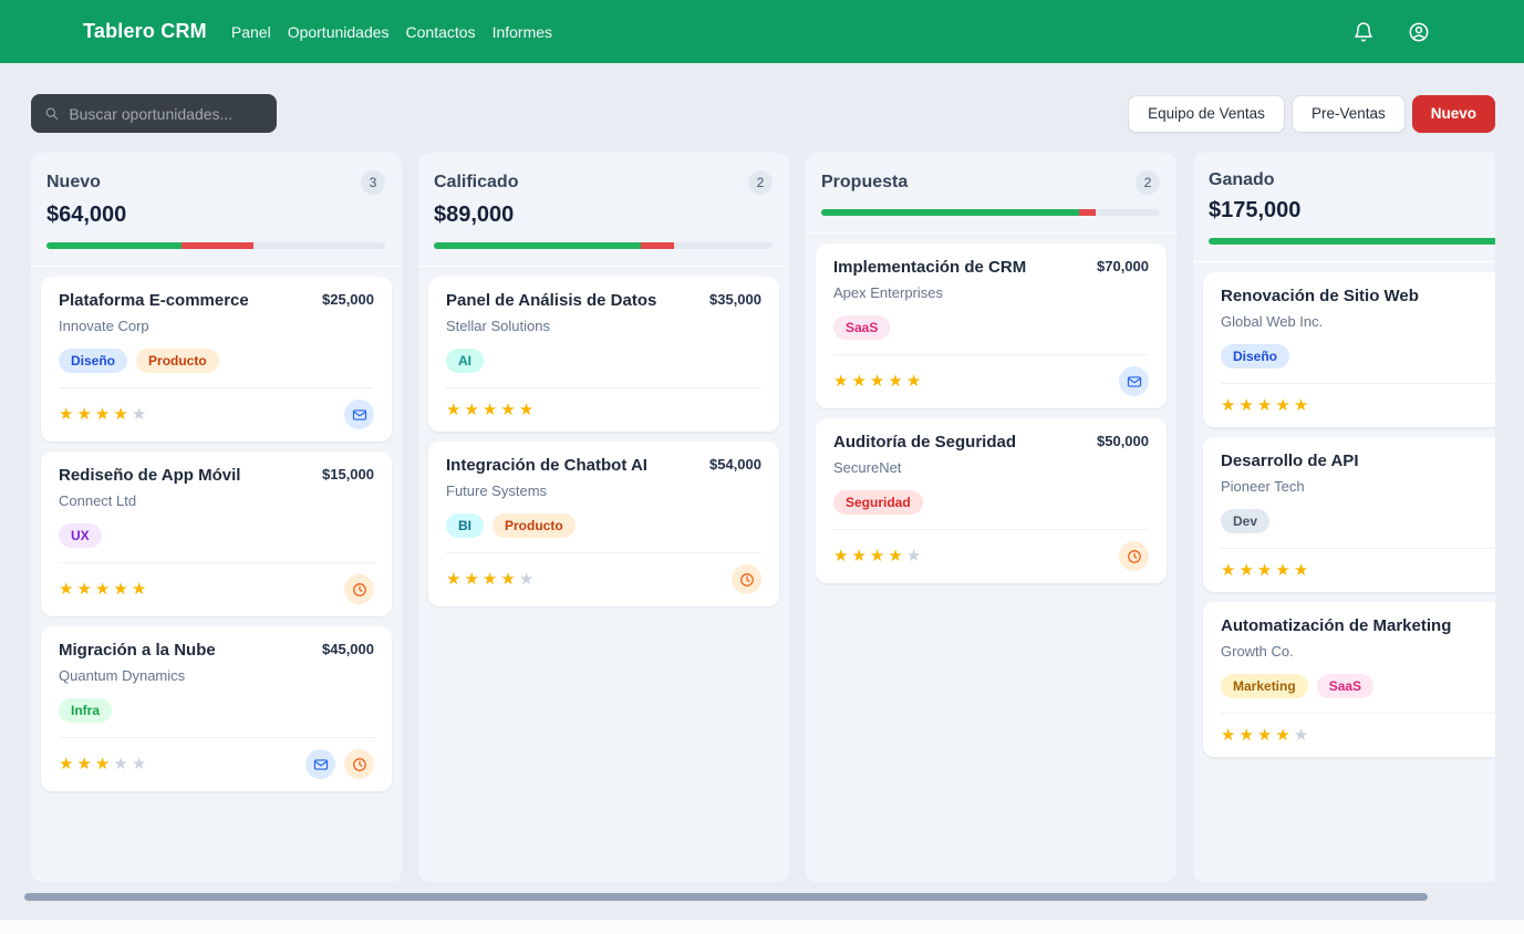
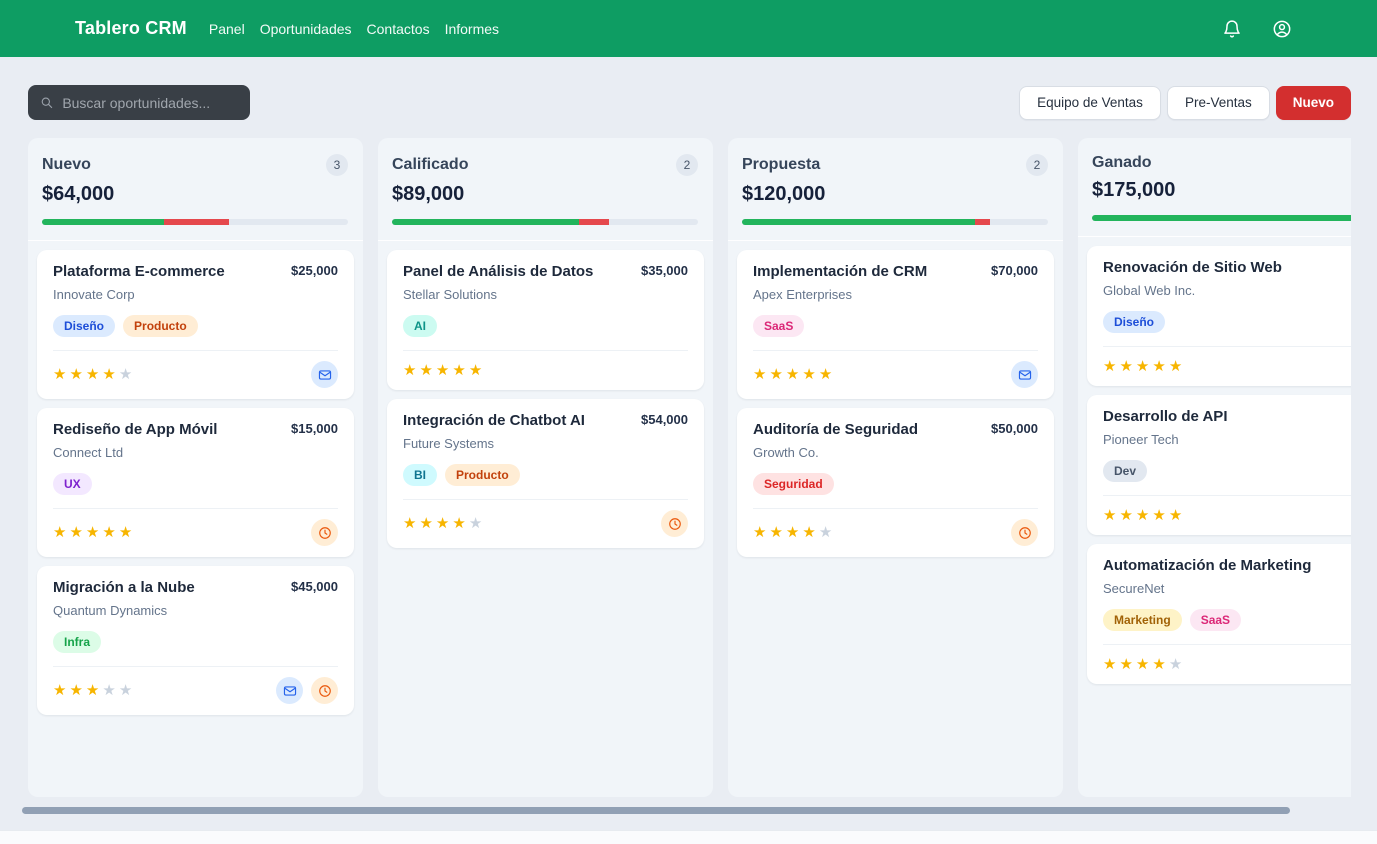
  Tablero CRM
  Panel
  Oportunidades
  Contactos
  Informes
  Buscar oportunidades...
  Equipo de Ventas
  Pre-Ventas
  Nuevo
  Nuevo
  3
  $64,000
  Plataforma E-commerce
  $25,000
  Innovate Corp
  Diseño
  Producto
  ★★★★★
  Rediseño de App Móvil
  $15,000
  Connect Ltd
  UX
  ★★★★★
  Migración a la Nube
  $45,000
  Quantum Dynamics
  Infra
  ★★★★★
  Calificado
  2
  $89,000
  Panel de Análisis de Datos
  $35,000
  Stellar Solutions
  AI
  ★★★★★
  Integración de Chatbot AI
  $54,000
  Future Systems
  BI
  Producto
  ★★★★★
  Propuesta
  2
+ $120,000
  Implementación de CRM
  $70,000
  Apex Enterprises
  SaaS
  ★★★★★
  Auditoría de Seguridad
  $50,000
- SecureNet
+ Growth Co.
  Seguridad
  ★★★★★
  Ganado
  $175,000
  Renovación de Sitio Web
  Global Web Inc.
  Diseño
  ★★★★★
  Desarrollo de API
  Pioneer Tech
  Dev
  ★★★★★
  Automatización de Marketing
- Growth Co.
+ SecureNet
  Marketing
  SaaS
  ★★★★★
